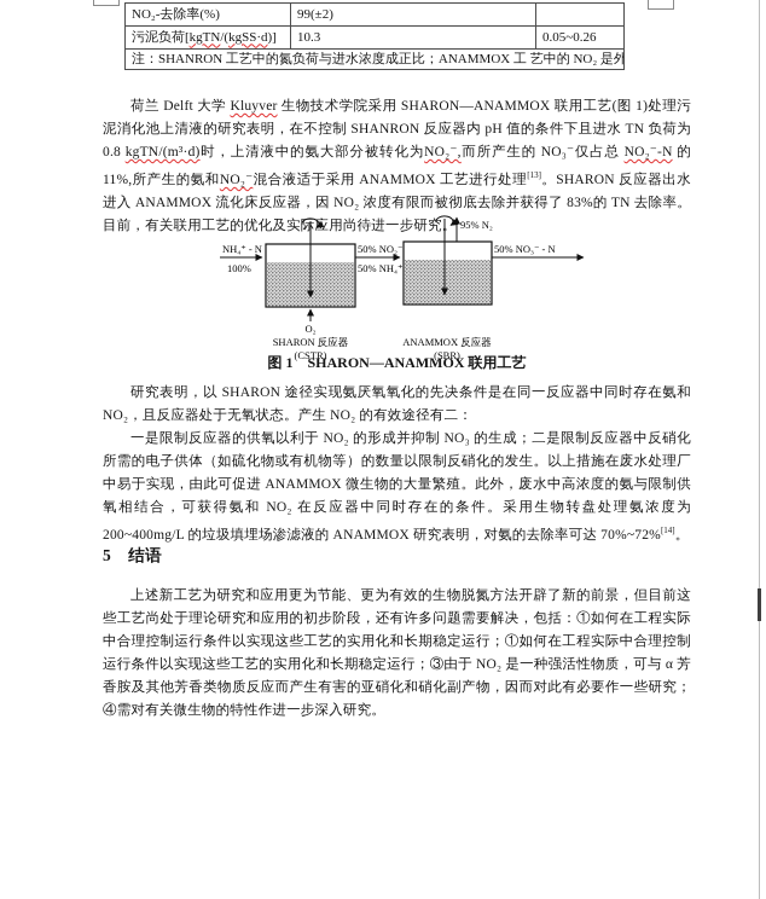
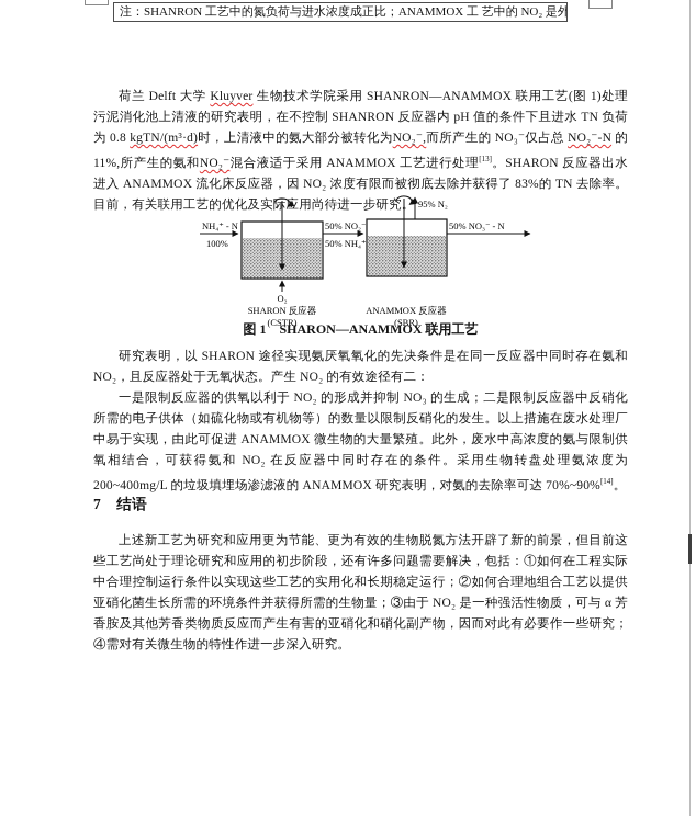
- NO₂-去除率(%)	99(±2)
- 污泥负荷[kgTN/(kgSS·d)]	10.3	0.05~0.26
  注：SHANRON 工艺中的氮负荷与进水浓度成正比；ANAMMOX 工 艺中的 NO₂ 是外
- 荷兰 Delft 大学 Kluyver 生物技术学院采用 SHARON—ANAMMOX 联用工艺(图 1)处理污泥消化池上清液的研究表明，在不控制 SHANRON 反应器内 pH 值的条件下且进水 TN 负荷为 0.8 kgTN/(m³·d)时，上清液中的氨大部分被转化为NO₂⁻,而所产生的 NO₃⁻仅占总 NO₂⁻-N 的 11%,所产生的氨和NO₂⁻混合液适于采用 ANAMMOX 工艺进行处理[13]。SHARON 反应器出水进入 ANAMMOX 流化床反应器，因 NO₂ 浓度有限而被彻底去除并获得了 83%的 TN 去除率。目前，有关联用工艺的优化及实际应用尚待进一步研究。
+ 荷兰 Delft 大学 Kluyver 生物技术学院采用 SHANRON—ANAMMOX 联用工艺(图 1)处理污泥消化池上清液的研究表明，在不控制 SHANRON 反应器内 pH 值的条件下且进水 TN 负荷为 0.8 kgTN/(m³·d)时，上清液中的氨大部分被转化为NO₂⁻,而所产生的 NO₃⁻仅占总 NO₂⁻-N 的 11%,所产生的氨和NO₂⁻混合液适于采用 ANAMMOX 工艺进行处理[13]。SHARON 反应器出水进入 ANAMMOX 流化床反应器，因 NO₂ 浓度有限而被彻底去除并获得了 83%的 TN 去除率。目前，有关联用工艺的优化及实际应用尚待进一步研究。
  NH₄⁺ - N
  100%
  50% NO₂⁻
  50% NH₄⁺
  95% N₂
  50% NO₃⁻ - N
  O₂
  SHARON 反应器
  (CSTR)
  ANAMMOX 反应器
  (SBR)
  图 1 SHARON—ANAMMOX 联用工艺
  研究表明，以 SHARON 途径实现氨厌氧氧化的先决条件是在同一反应器中同时存在氨和 NO₂，且反应器处于无氧状态。产生 NO₂ 的有效途径有二：
- 一是限制反应器的供氧以利于 NO₂ 的形成并抑制 NO₃ 的生成；二是限制反应器中反硝化所需的电子供体（如硫化物或有机物等）的数量以限制反硝化的发生。以上措施在废水处理厂中易于实现，由此可促进 ANAMMOX 微生物的大量繁殖。此外，废水中高浓度的氨与限制供氧相结合，可获得氨和 NO₂ 在反应器中同时存在的条件。采用生物转盘处理氨浓度为200~400mg/L 的垃圾填埋场渗滤液的 ANAMMOX 研究表明，对氨的去除率可达 70%~72%[14]。
+ 一是限制反应器的供氧以利于 NO₂ 的形成并抑制 NO₃ 的生成；二是限制反应器中反硝化所需的电子供体（如硫化物或有机物等）的数量以限制反硝化的发生。以上措施在废水处理厂中易于实现，由此可促进 ANAMMOX 微生物的大量繁殖。此外，废水中高浓度的氨与限制供氧相结合，可获得氨和 NO₂ 在反应器中同时存在的条件。采用生物转盘处理氨浓度为200~400mg/L 的垃圾填埋场渗滤液的 ANAMMOX 研究表明，对氨的去除率可达 70%~90%[14]。
- 5 结语
+ 7 结语
- 上述新工艺为研究和应用更为节能、更为有效的生物脱氮方法开辟了新的前景，但目前这些工艺尚处于理论研究和应用的初步阶段，还有许多问题需要解决，包括：①如何在工程实际中合理控制运行条件以实现这些工艺的实用化和长期稳定运行；①如何在工程实际中合理控制运行条件以实现这些工艺的实用化和长期稳定运行；③由于 NO₂ 是一种强活性物质，可与 α 芳香胺及其他芳香类物质反应而产生有害的亚硝化和硝化副产物，因而对此有必要作一些研究；④需对有关微生物的特性作进一步深入研究。
+ 上述新工艺为研究和应用更为节能、更为有效的生物脱氮方法开辟了新的前景，但目前这些工艺尚处于理论研究和应用的初步阶段，还有许多问题需要解决，包括：①如何在工程实际中合理控制运行条件以实现这些工艺的实用化和长期稳定运行；②如何合理地组合工艺以提供亚硝化菌生长所需的环境条件并获得所需的生物量；③由于 NO₂ 是一种强活性物质，可与 α 芳香胺及其他芳香类物质反应而产生有害的亚硝化和硝化副产物，因而对此有必要作一些研究；④需对有关微生物的特性作进一步深入研究。
